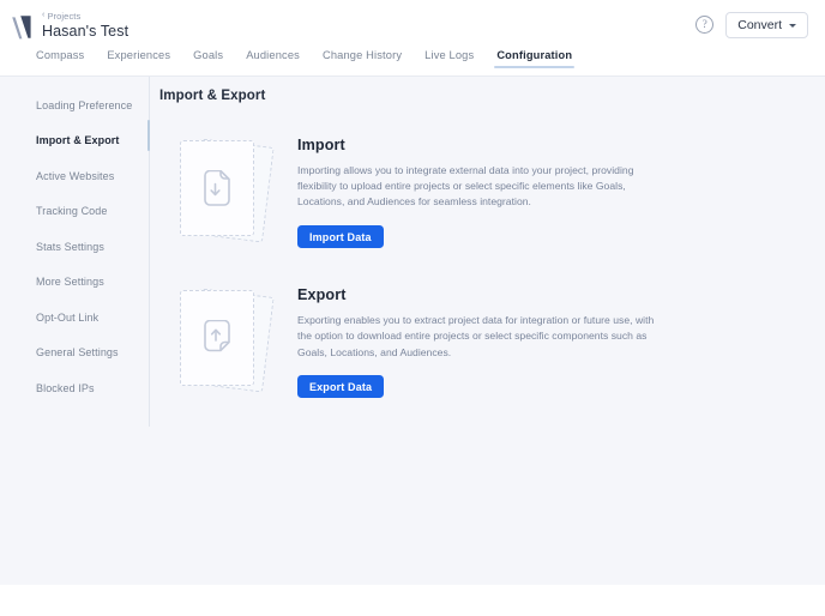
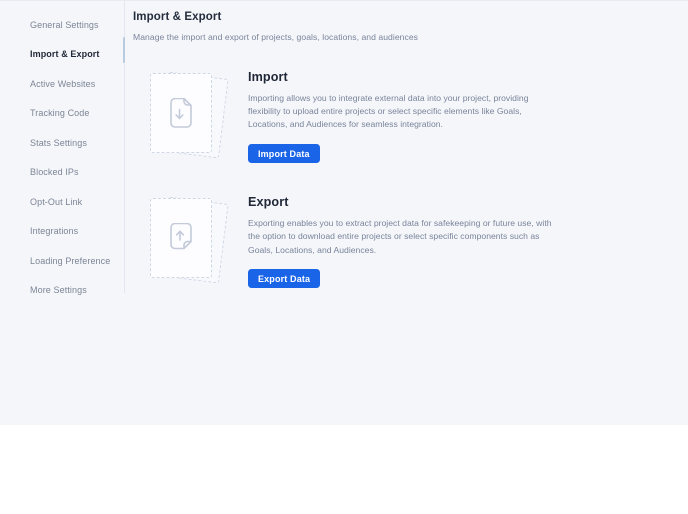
- Projects
- Hasan's Test
- ?
- Convert
- Compass
- Experiences
- Goals
- Audiences
- Change History
- Live Logs
- Configuration
- Loading Preference
+ General Settings
  Import & Export
  Active Websites
  Tracking Code
  Stats Settings
- More Settings
+ Blocked IPs
  Opt-Out Link
+ Integrations
- General Settings
+ Loading Preference
- Blocked IPs
+ More Settings
  Import & Export
+ Manage the import and export of projects, goals, locations, and audiences
  Import
  Importing allows you to integrate external data into your project, providing flexibility to upload entire projects or select specific elements like Goals, Locations, and Audiences for seamless integration.
  Import Data
  Export
- Exporting enables you to extract project data for integration or future use, with the option to download entire projects or select specific components such as Goals, Locations, and Audiences.
+ Exporting enables you to extract project data for safekeeping or future use, with the option to download entire projects or select specific components such as Goals, Locations, and Audiences.
  Export Data
